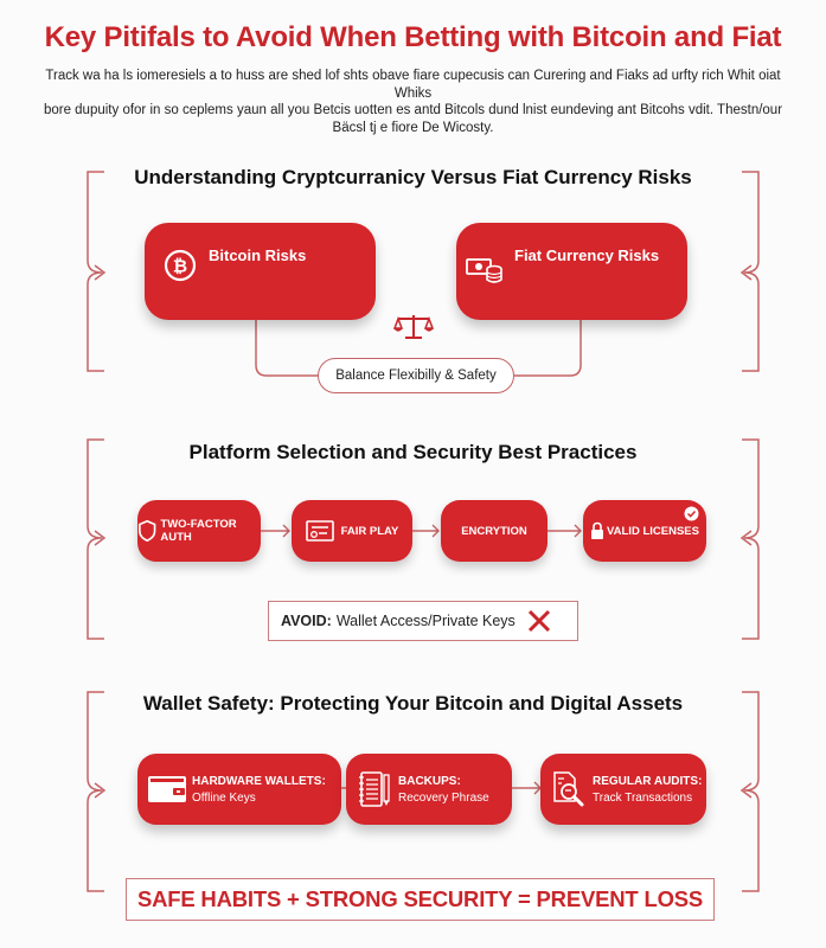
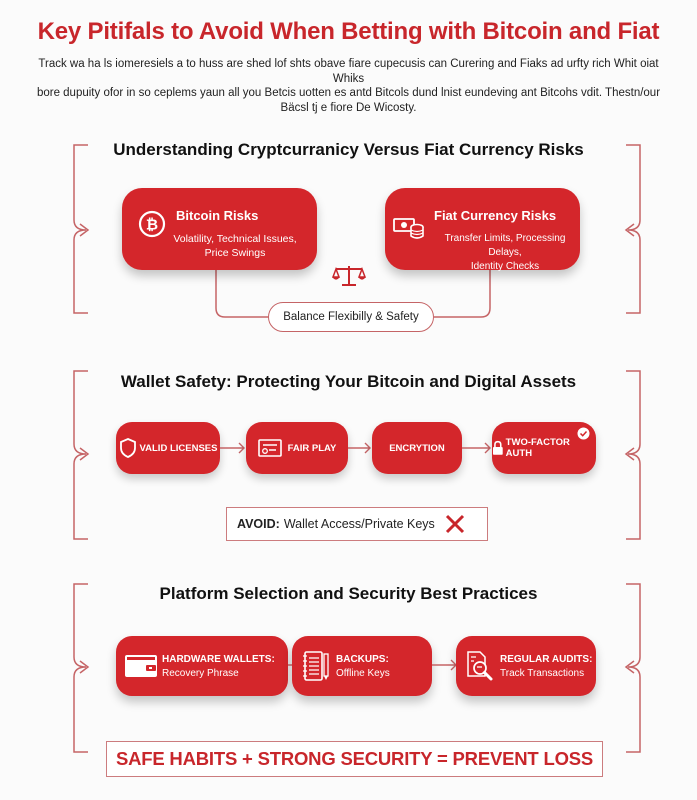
  Key Pitifals to Avoid When Betting with Bitcoin and Fiat
  Track wa ha ls iomeresiels a to huss are shed lof shts obave fiare cupecusis can Curering and Fiaks ad urfty rich Whit oiat Whiks
  bore dupuity ofor in so ceplems yaun all you Betcis uotten es antd Bitcols dund lnist eundeving ant Bitcohs vdit. Thestn/our
  Bäcsl tj e fiore De Wicosty.
  Understanding Cryptcurranicy Versus Fiat Currency Risks
  ₿
  Bitcoin Risks
+ Volatility, Technical Issues,
+ Price Swings
  Fiat Currency Risks
+ Transfer Limits, Processing Delays,
+ Identity Checks
  Balance Flexibilly & Safety
- Platform Selection and Security Best Practices
+ Wallet Safety: Protecting Your Bitcoin and Digital Assets
- TWO-FACTOR AUTH
+ VALID LICENSES
  FAIR PLAY
  ENCRYTION
- VALID LICENSES
+ TWO-FACTOR AUTH
  AVOID:
  Wallet Access/Private Keys
- Wallet Safety: Protecting Your Bitcoin and Digital Assets
+ Platform Selection and Security Best Practices
  HARDWARE WALLETS:
- Offline Keys
+ Recovery Phrase
  BACKUPS:
- Recovery Phrase
+ Offline Keys
  REGULAR AUDITS:
  Track Transactions
  SAFE HABITS + STRONG SECURITY = PREVENT LOSS
